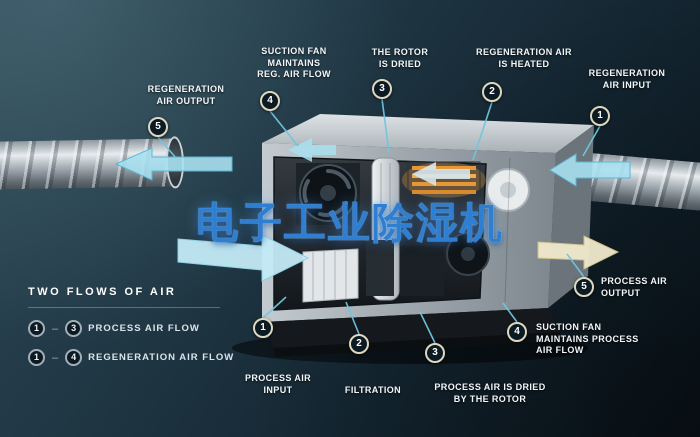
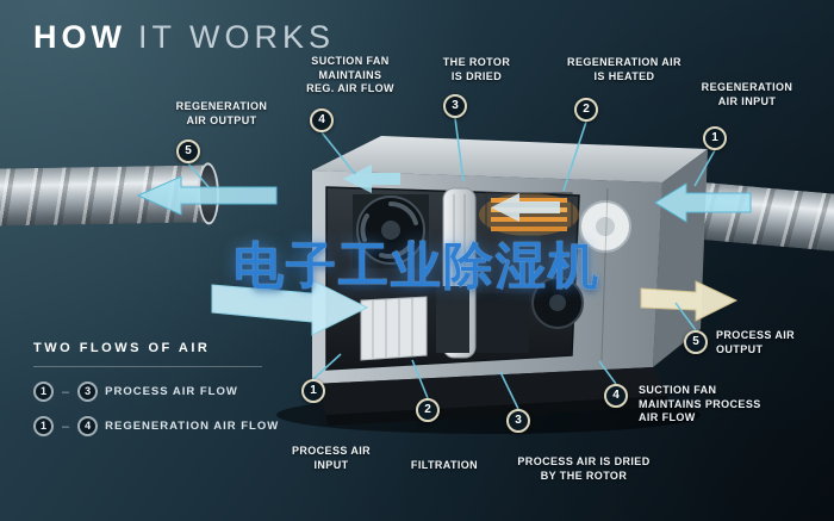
+ HOW IT WORKS
  电子工业除湿机
  REGENERATION
  AIR OUTPUT
  SUCTION FAN
  MAINTAINS
  REG. AIR FLOW
  THE ROTOR
  IS DRIED
  REGENERATION AIR
  IS HEATED
  REGENERATION
  AIR INPUT
  PROCESS AIR
  INPUT
  FILTRATION
  PROCESS AIR IS DRIED
  BY THE ROTOR
  SUCTION FAN
  MAINTAINS PROCESS
  AIR FLOW
  PROCESS AIR
  OUTPUT
  5
  4
  3
  2
  1
  1
  2
  3
  4
  5
  TWO FLOWS OF AIR
  1
  –
  3
  PROCESS AIR FLOW
  1
  –
  4
  REGENERATION AIR FLOW
